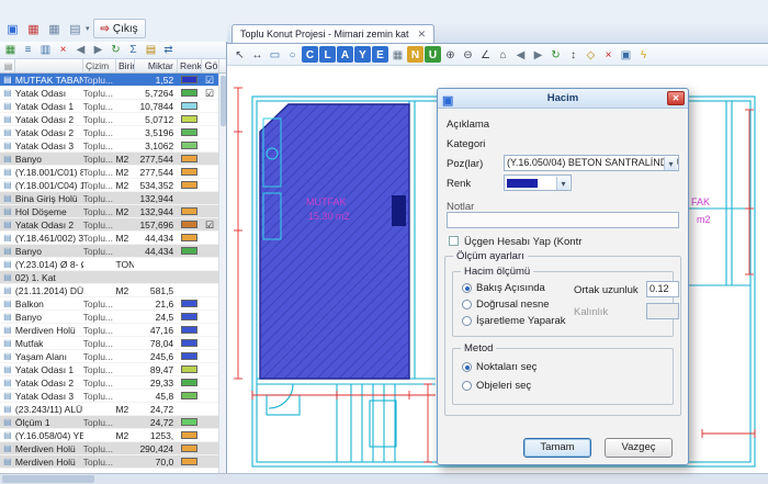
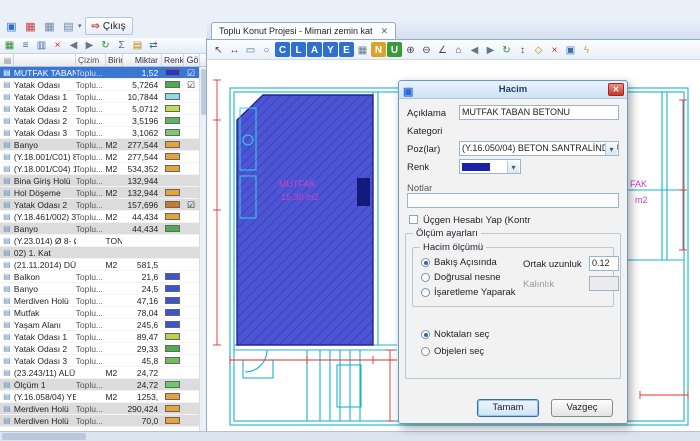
  ▣
  ▦
  ▦
  ▤
  ⇨
  Çıkış
  Toplu Konut Projesi - Mimari zemin kat
  ✕
  ▦
  ≡
  ▥
  ×
  ◀
  ▶
  ↻
  Σ
  ▤
  ⇄
  ▤
  Çizim
  Biri
  Miktar
  Renk
  Gö
  ▤
  MUTFAK TABAN
  Toplu...
  1,52
  ☑
  ▤
  Yatak Odası
  Toplu...
  5,7264
  ☑
  ▤
  Yatak Odası 1
  Toplu...
  10,7844
  ▤
  Yatak Odası 2
  Toplu...
  5,0712
  ▤
  Yatak Odası 2
  Toplu...
  3,5196
  ▤
  Yatak Odası 3
  Toplu...
  3,1062
  ▤
  Banyo
  Toplu...
  M2
  277,544
  ▤
  (Y.18.001/C01) 8
  Toplu...
  M2
  277,544
  ▤
  (Y.18.001/C04) 1
  Toplu...
  M2
  534,352
  ▤
  Bina Giriş Holü
  Toplu...
  132,944
  ▤
  Hol Döşeme
  Toplu...
  M2
  132,944
  ▤
  Yatak Odası 2
  Toplu...
  157,696
  ☑
  ▤
  (Y.18.461/002) 3
  Toplu...
  M2
  44,434
  ▤
  Banyo
  Toplu...
  44,434
  ▤
  (Y.23.014) Ø 8-
  TON
  ▤
  02) 1. Kat
  ▤
  (21.11.2014) DÜ
  M2
  581,5
  ▤
  Balkon
  Toplu...
  21,6
  ▤
  Banyo
  Toplu...
  24,5
  ▤
  Merdiven Holü
  Toplu...
  47,16
  ▤
  Mutfak
  Toplu...
  78,04
  ▤
  Yaşam Alanı
  Toplu...
  245,6
  ▤
  Yatak Odası 1
  Toplu...
  89,47
  ▤
  Yatak Odası 2
  Toplu...
  29,33
  ▤
  Yatak Odası 3
  Toplu...
  45,8
  ▤
  (23.243/11) ALÜ
  M2
  24,72
  ▤
  Ölçüm 1
  Toplu...
  24,72
  ▤
  (Y.16.058/04) YE
  M2
  1253,
  ▤
  Merdiven Holü
  Toplu...
  290,424
  ▤
  Merdiven Holü
  Toplu...
  70,0
  ↖
  ↔
  ▭
  ○
  C
  L
  A
  Y
  E
  ▦
  N
  U
  ⊕
  ⊖
  ∠
  ⌂
  ◀
  ▶
  ↻
  ↕
  ◇
  ×
  ▣
  ϟ
  MUTFAK
  15.30 m2
  FAK
  m2
  ▣
  Hacim
  ✕
  Açıklama
+ MUTFAK TABAN BETONU
  Kategori
  Poz(lar)
  (Y.16.050/04) BETON SANTRALİNDE
  Renk
  Notlar
  Üçgen Hesabı Yap (Kontr
  Ölçüm ayarları
  Hacim ölçümü
  Ortak uzunluk
  0.12
  Kalınlık
- Metod
  Tamam
  Vazgeç
  Bakış Açısında
  Doğrusal nesne
  İşaretleme Yaparak
  Noktaları seç
  Objeleri seç
